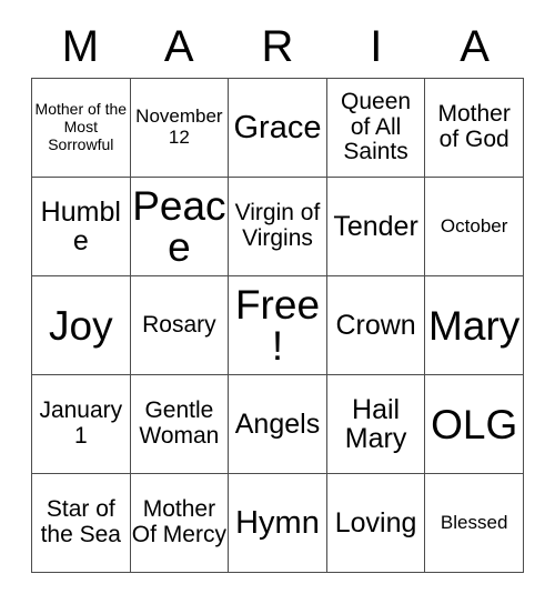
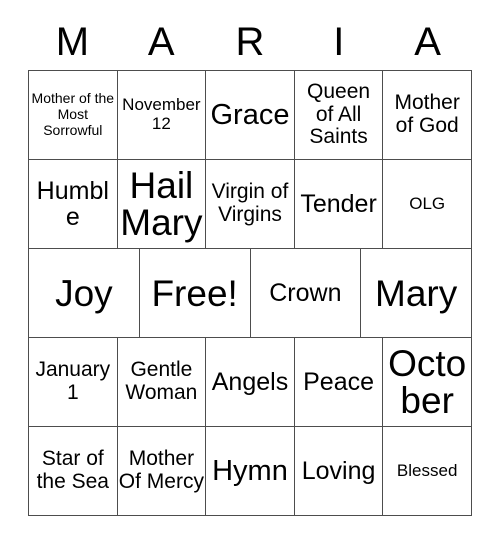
  M
  A
  R
  I
  A
  Mother of the Most Sorrowful
  November 12
  Grace
  Queen of All Saints
  Mother of God
  Humble
- Peace
+ Hail Mary
  Virgin of Virgins
  Tender
- October
+ OLG
  Joy
- Rosary
  Free!
  Crown
  Mary
  January 1
  Gentle Woman
  Angels
- Hail Mary
+ Peace
- OLG
+ October
  Star of the Sea
  Mother Of Mercy
  Hymn
  Loving
  Blessed
